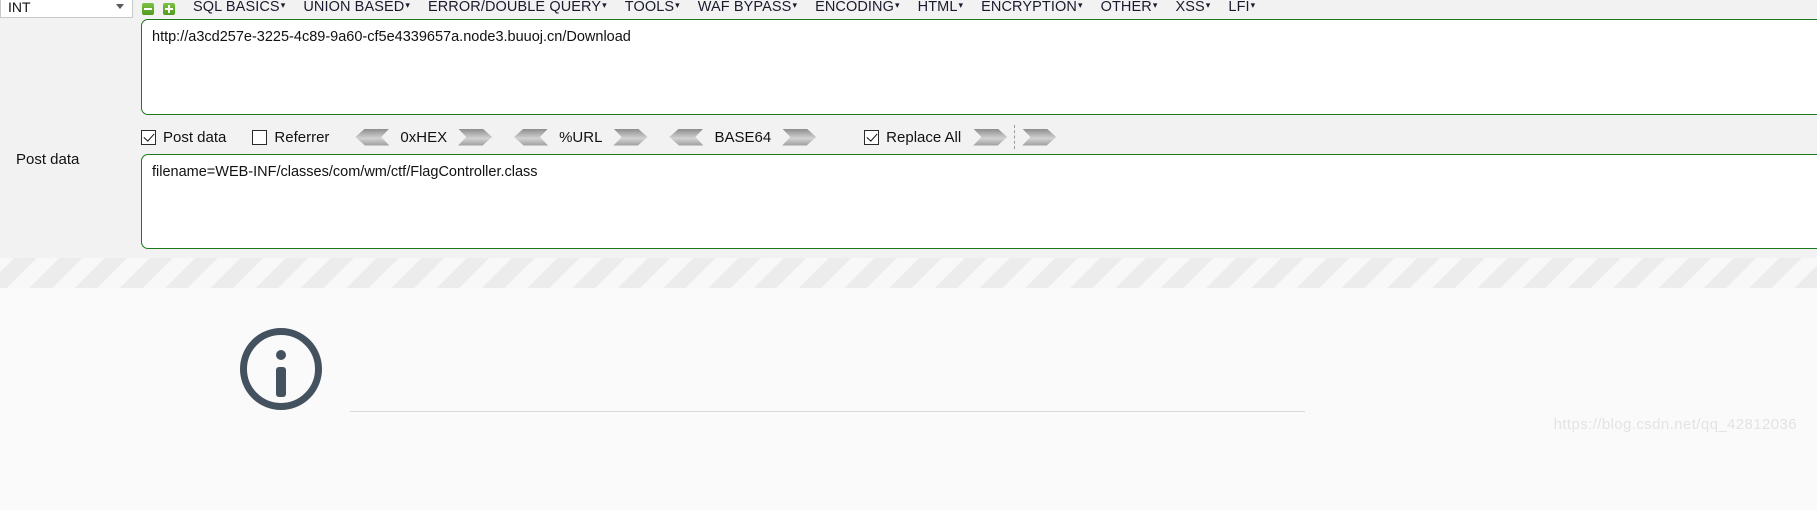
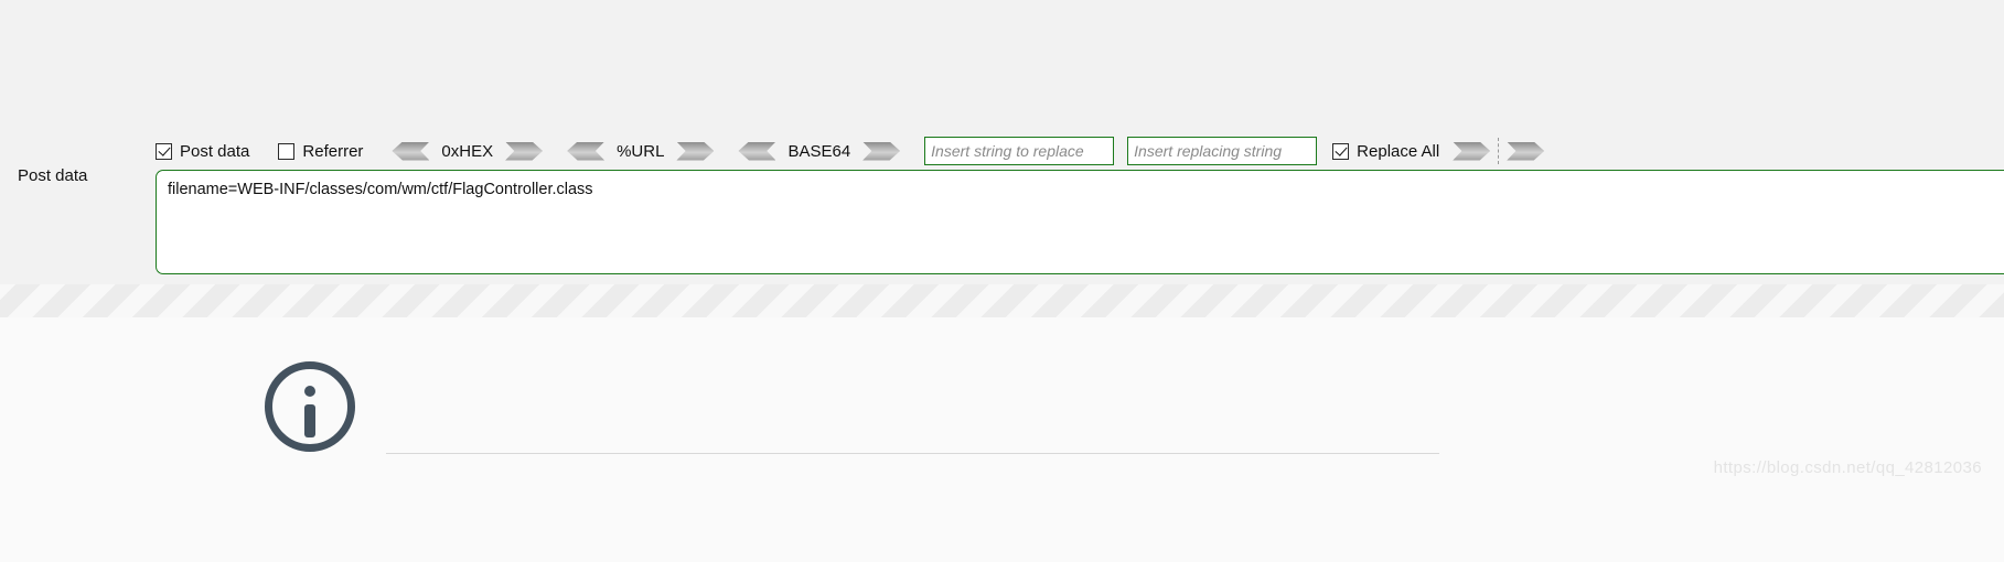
- INT
- SQL BASICS▾
- UNION BASED▾
- ERROR/DOUBLE QUERY▾
- TOOLS▾
- WAF BYPASS▾
- ENCODING▾
- HTML▾
- ENCRYPTION▾
- OTHER▾
- XSS▾
- LFI▾
- http://a3cd257e-3225-4c89-9a60-cf5e4339657a.node3.buuoj.cn/Download
  Post data
  Referrer
  0xHEX
  %URL
  BASE64
+ Insert string to replace
+ Insert replacing string
  Replace All
  Post data
  filename=WEB-INF/classes/com/wm/ctf/FlagController.class
